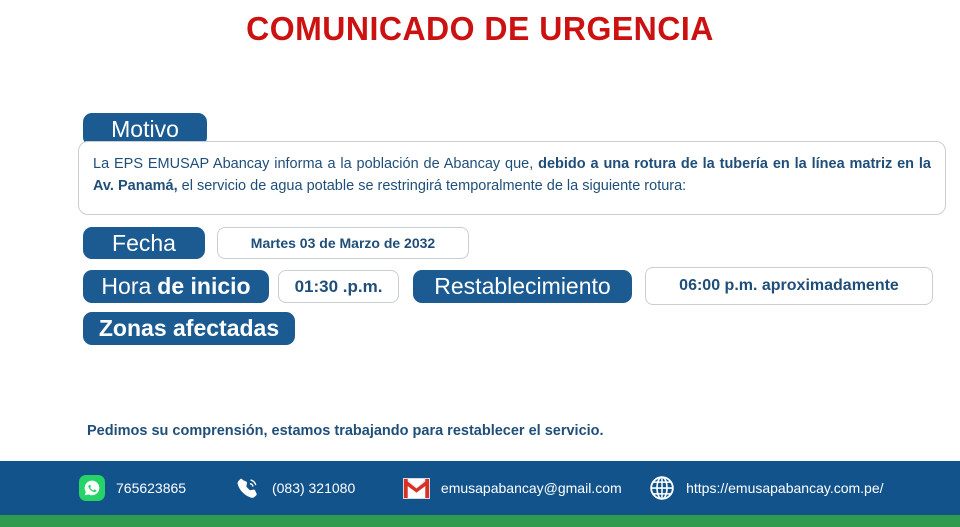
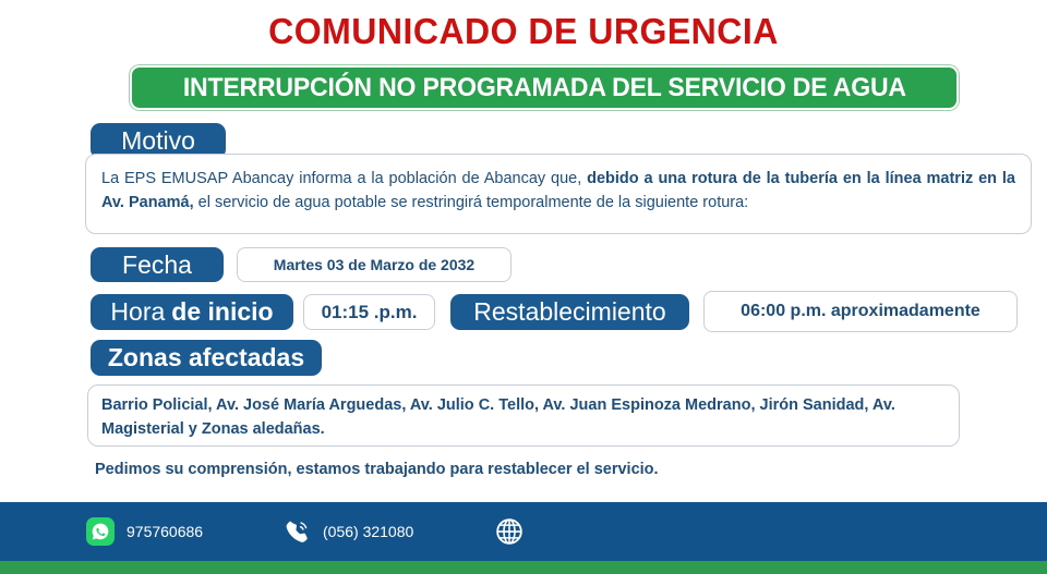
  COMUNICADO DE URGENCIA
+ INTERRUPCIÓN NO PROGRAMADA DEL SERVICIO DE AGUA
  Motivo
  La EPS EMUSAP Abancay informa a la población de Abancay que, debido a una rotura de la tubería en la línea matriz en la Av. Panamá, el servicio de agua potable se restringirá temporalmente de la siguiente rotura:
  Fecha
  Martes 03 de Marzo de 2032
  Hora
  de inicio
- 01:30 .p.m.
+ 01:15 .p.m.
  Restablecimiento
  06:00 p.m. aproximadamente
  Zonas afectadas
+ Barrio Policial, Av. José María Arguedas, Av. Julio C. Tello, Av. Juan Espinoza Medrano, Jirón Sanidad, Av. Magisterial y Zonas aledañas.
  Pedimos su comprensión, estamos trabajando para restablecer el servicio.
- 765623865
+ 975760686
- (083) 321080
+ (056) 321080
- emusapabancay@gmail.com
- https://emusapabancay.com.pe/
